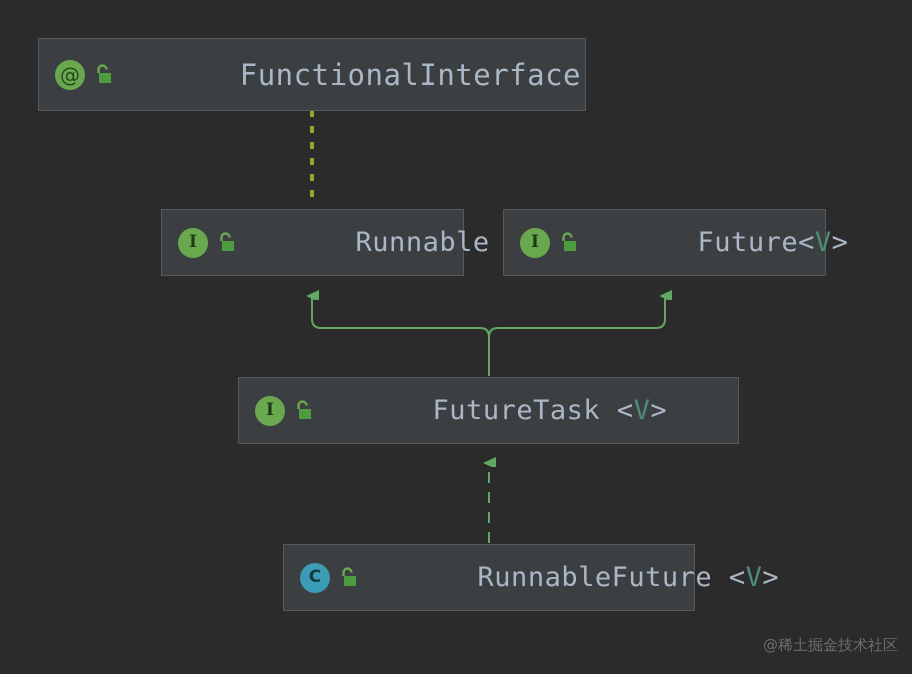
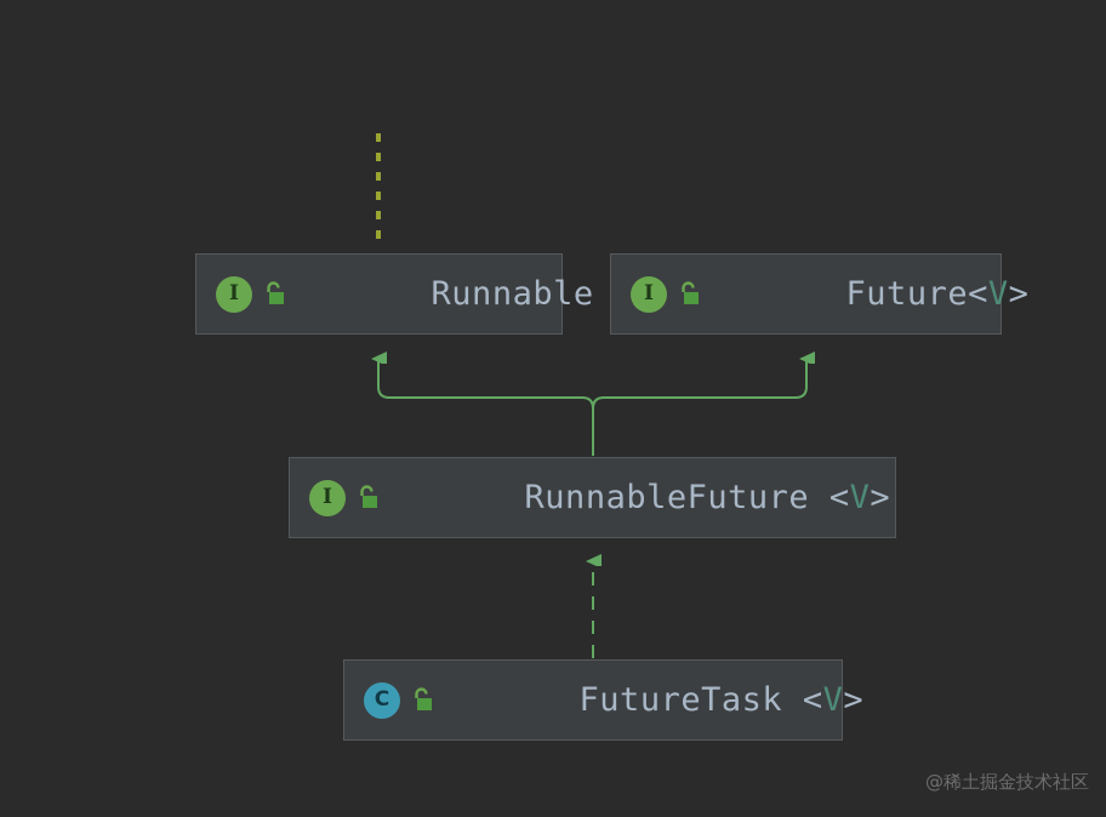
- @
- FunctionalInterface
  I
  Runnable
  I
  Future<V>
  I
- FutureTask <V>
+ RunnableFuture <V>
  C
- RunnableFuture <V>
+ FutureTask <V>
  @稀土掘金技术社区
